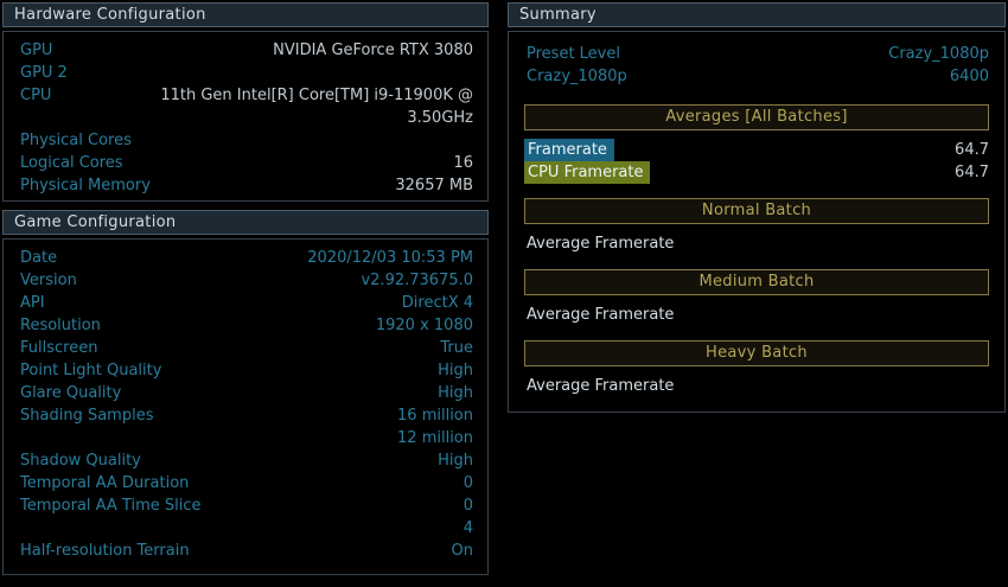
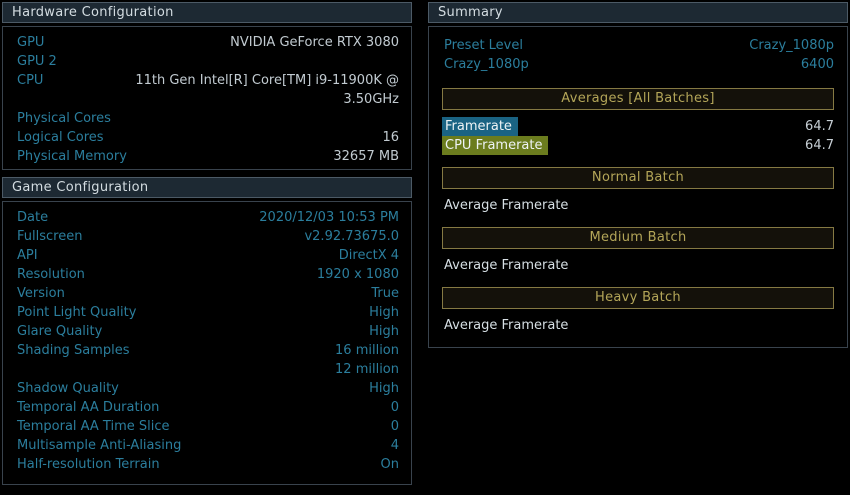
  Hardware Configuration
  GPU
  NVIDIA GeForce RTX 3080
  GPU 2
  CPU
  11th Gen Intel[R] Core[TM] i9-11900K @ 3.50GHz
  Physical Cores
  Logical Cores
  16
  Physical Memory
  32657 MB
  Game Configuration
  Date
  2020/12/03 10:53 PM
- Version
+ Fullscreen
  v2.92.73675.0
  API
  DirectX 4
  Resolution
  1920 x 1080
- Fullscreen
+ Version
  True
  Point Light Quality
  High
  Glare Quality
  High
  Shading Samples
  16 million
  12 million
  Shadow Quality
  High
  Temporal AA Duration
  0
  Temporal AA Time Slice
  0
+ Multisample Anti-Aliasing
  4
  Half-resolution Terrain
  On
  Summary
  Preset Level
  Crazy_1080p
  Crazy_1080p
  6400
  Averages [All Batches]
  Framerate
  64.7
  CPU Framerate
  64.7
  Normal Batch
  Average Framerate
  Medium Batch
  Average Framerate
  Heavy Batch
  Average Framerate
